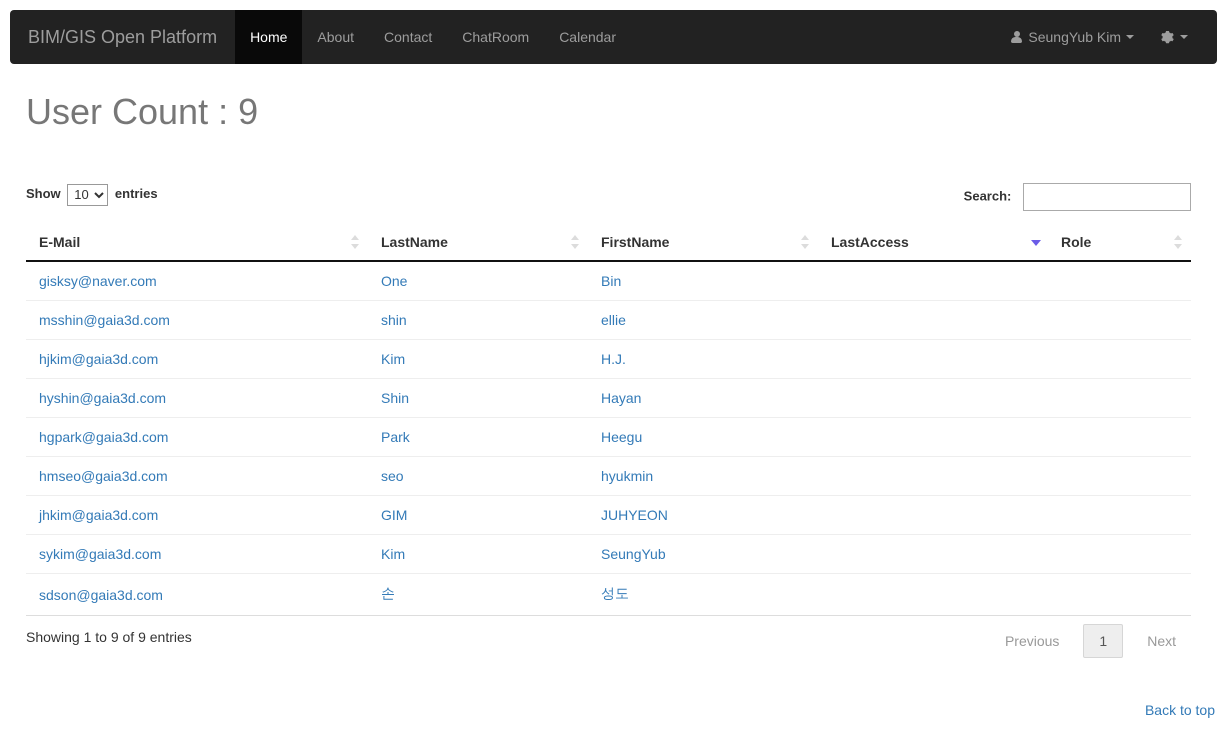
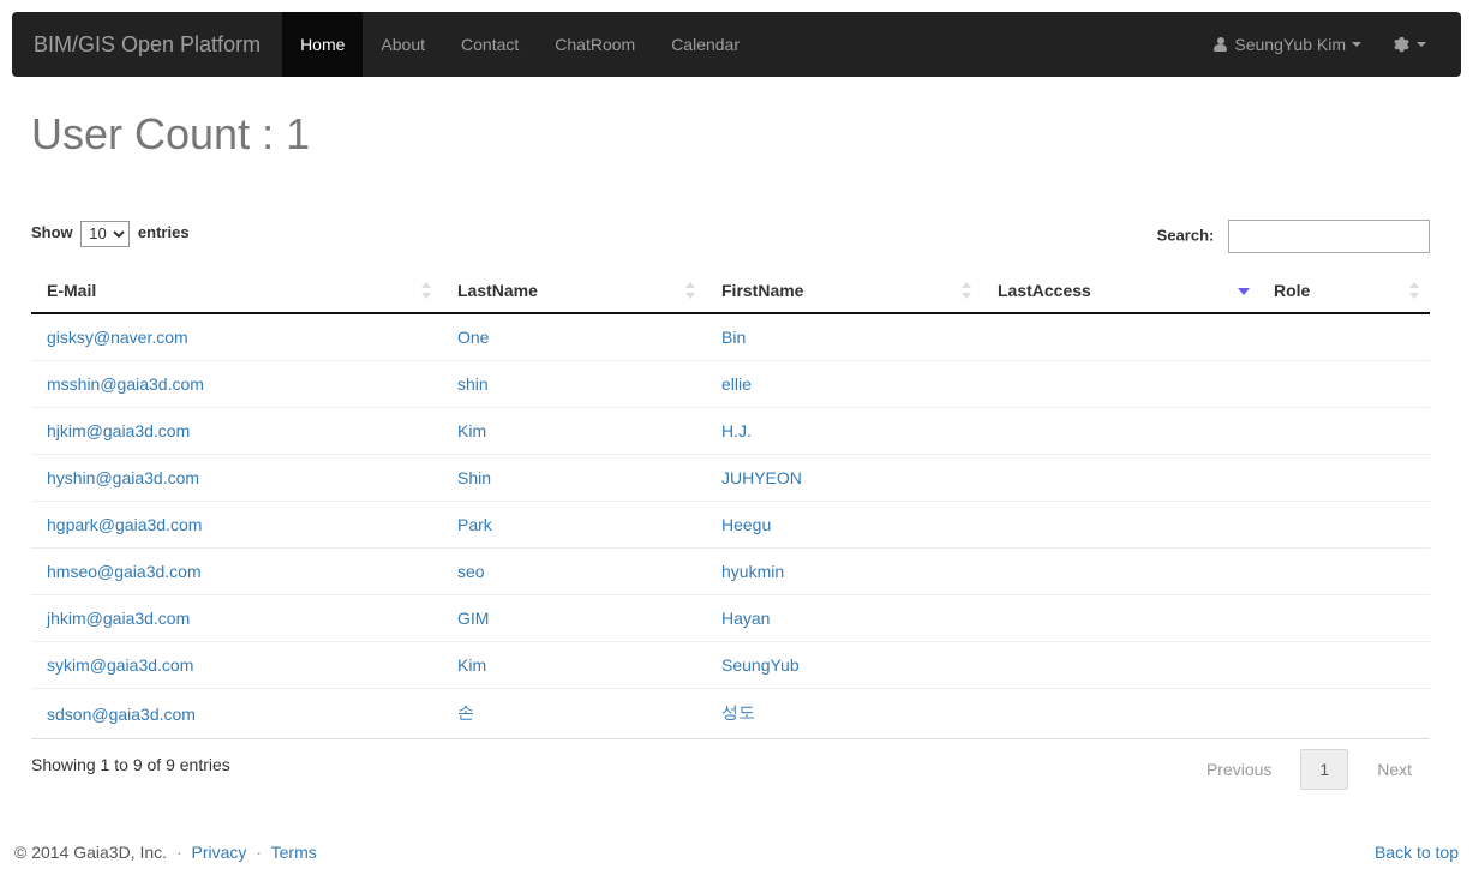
  BIM/GIS Open Platform
  Home
  About
  Contact
  ChatRoom
  Calendar
  SeungYub Kim
- User Count : 9
+ User Count : 1
  Show 10 entries
  Search:
  E-Mail	LastName	FirstName	LastAccess	Role
  gisksy@naver.com	One	Bin
  msshin@gaia3d.com	shin	ellie
  hjkim@gaia3d.com	Kim	H.J.
- hyshin@gaia3d.com	Shin	Hayan
+ hyshin@gaia3d.com	Shin	JUHYEON
  hgpark@gaia3d.com	Park	Heegu
  hmseo@gaia3d.com	seo	hyukmin
- jhkim@gaia3d.com	GIM	JUHYEON
+ jhkim@gaia3d.com	GIM	Hayan
  sykim@gaia3d.com	Kim	SeungYub
  sdson@gaia3d.com	손	성도
  Showing 1 to 9 of 9 entries
  Previous
  1
  Next
+ © 2014 Gaia3D, Inc. · Privacy · Terms
  Back to top
